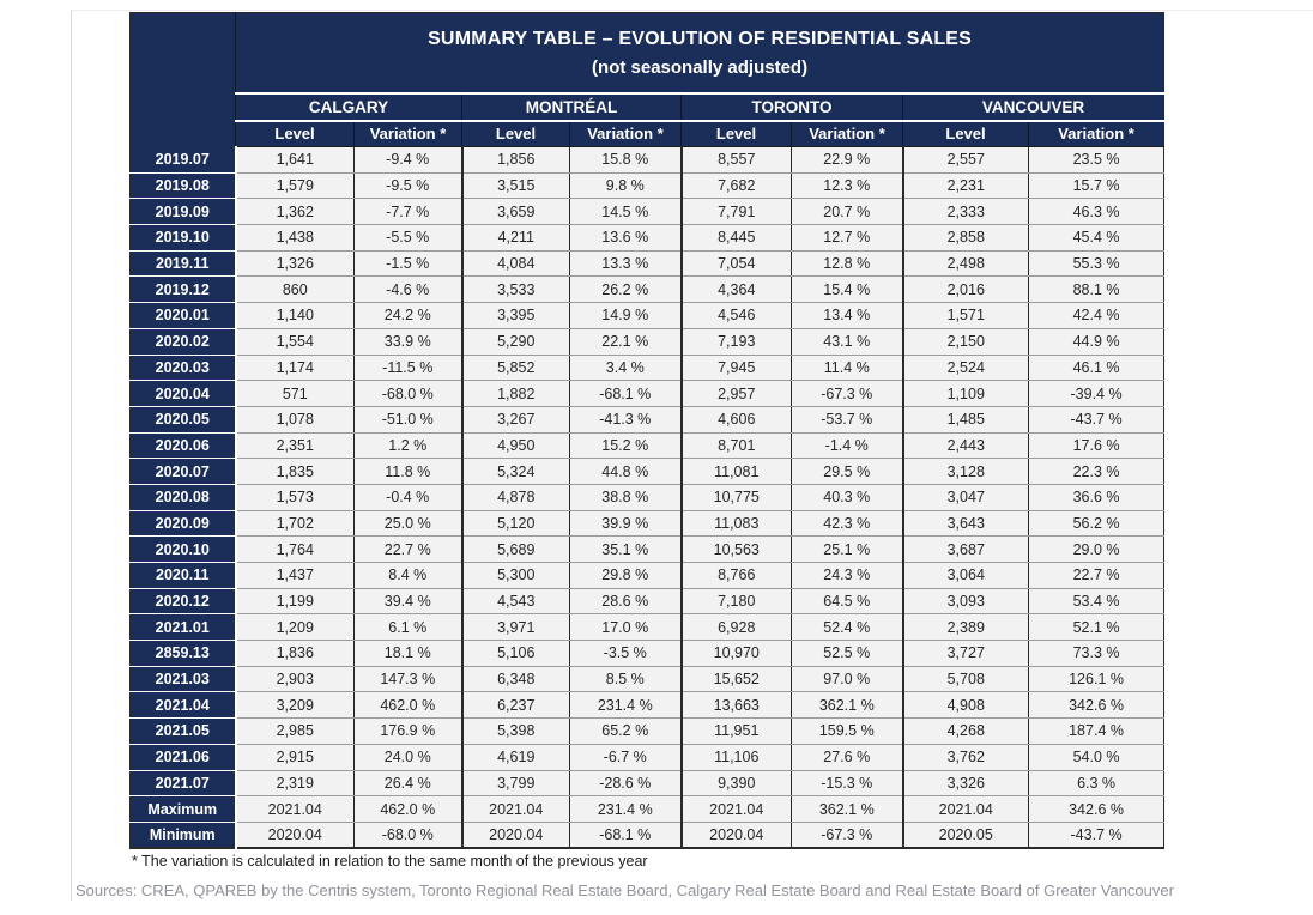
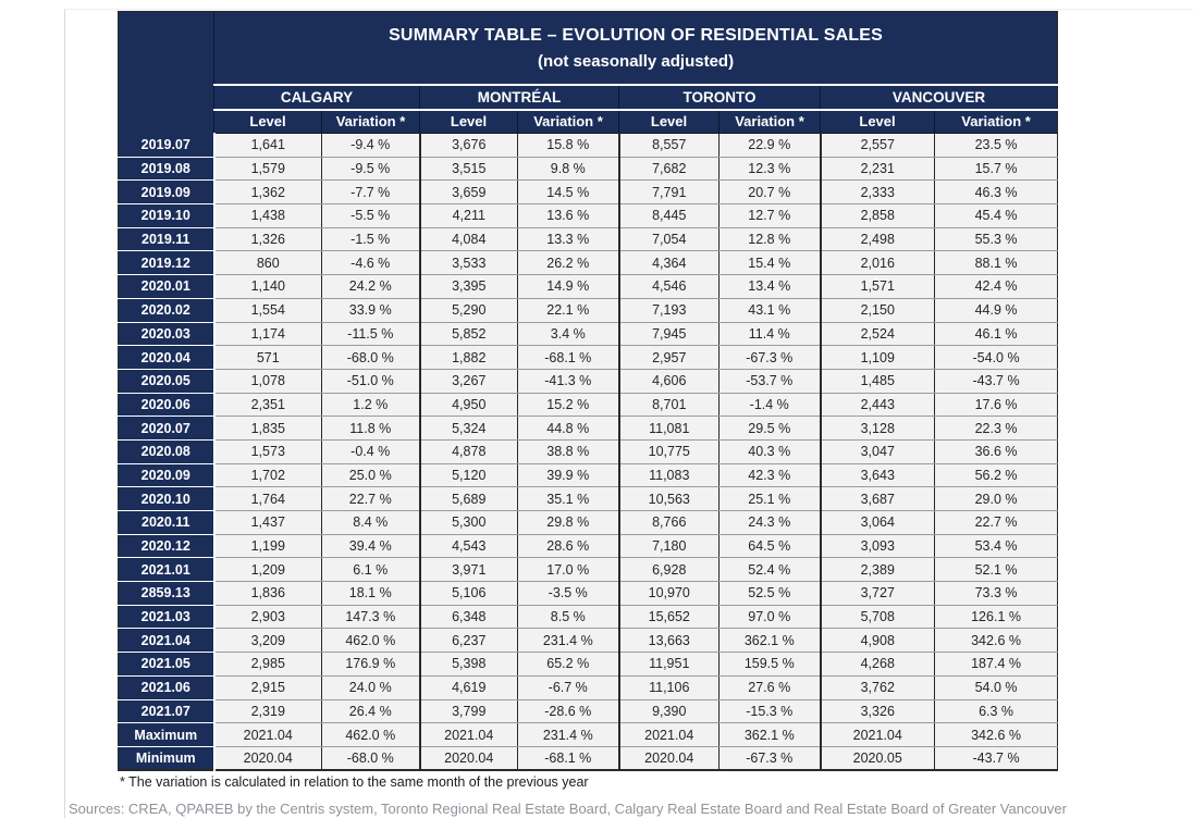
  	SUMMARY TABLE – EVOLUTION OF RESIDENTIAL SALES (not seasonally adjusted)
  CALGARY	MONTRÉAL	TORONTO	VANCOUVER
  Level	Variation *	Level	Variation *	Level	Variation *	Level	Variation *
- 2019.07	1,641	-9.4 %	1,856	15.8 %	8,557	22.9 %	2,557	23.5 %
+ 2019.07	1,641	-9.4 %	3,676	15.8 %	8,557	22.9 %	2,557	23.5 %
  2019.08	1,579	-9.5 %	3,515	9.8 %	7,682	12.3 %	2,231	15.7 %
  2019.09	1,362	-7.7 %	3,659	14.5 %	7,791	20.7 %	2,333	46.3 %
  2019.10	1,438	-5.5 %	4,211	13.6 %	8,445	12.7 %	2,858	45.4 %
  2019.11	1,326	-1.5 %	4,084	13.3 %	7,054	12.8 %	2,498	55.3 %
  2019.12	860	-4.6 %	3,533	26.2 %	4,364	15.4 %	2,016	88.1 %
  2020.01	1,140	24.2 %	3,395	14.9 %	4,546	13.4 %	1,571	42.4 %
  2020.02	1,554	33.9 %	5,290	22.1 %	7,193	43.1 %	2,150	44.9 %
  2020.03	1,174	-11.5 %	5,852	3.4 %	7,945	11.4 %	2,524	46.1 %
- 2020.04	571	-68.0 %	1,882	-68.1 %	2,957	-67.3 %	1,109	-39.4 %
+ 2020.04	571	-68.0 %	1,882	-68.1 %	2,957	-67.3 %	1,109	-54.0 %
  2020.05	1,078	-51.0 %	3,267	-41.3 %	4,606	-53.7 %	1,485	-43.7 %
  2020.06	2,351	1.2 %	4,950	15.2 %	8,701	-1.4 %	2,443	17.6 %
  2020.07	1,835	11.8 %	5,324	44.8 %	11,081	29.5 %	3,128	22.3 %
  2020.08	1,573	-0.4 %	4,878	38.8 %	10,775	40.3 %	3,047	36.6 %
  2020.09	1,702	25.0 %	5,120	39.9 %	11,083	42.3 %	3,643	56.2 %
  2020.10	1,764	22.7 %	5,689	35.1 %	10,563	25.1 %	3,687	29.0 %
  2020.11	1,437	8.4 %	5,300	29.8 %	8,766	24.3 %	3,064	22.7 %
  2020.12	1,199	39.4 %	4,543	28.6 %	7,180	64.5 %	3,093	53.4 %
  2021.01	1,209	6.1 %	3,971	17.0 %	6,928	52.4 %	2,389	52.1 %
  2859.13	1,836	18.1 %	5,106	-3.5 %	10,970	52.5 %	3,727	73.3 %
  2021.03	2,903	147.3 %	6,348	8.5 %	15,652	97.0 %	5,708	126.1 %
  2021.04	3,209	462.0 %	6,237	231.4 %	13,663	362.1 %	4,908	342.6 %
  2021.05	2,985	176.9 %	5,398	65.2 %	11,951	159.5 %	4,268	187.4 %
  2021.06	2,915	24.0 %	4,619	-6.7 %	11,106	27.6 %	3,762	54.0 %
  2021.07	2,319	26.4 %	3,799	-28.6 %	9,390	-15.3 %	3,326	6.3 %
  Maximum	2021.04	462.0 %	2021.04	231.4 %	2021.04	362.1 %	2021.04	342.6 %
  Minimum	2020.04	-68.0 %	2020.04	-68.1 %	2020.04	-67.3 %	2020.05	-43.7 %
  * The variation is calculated in relation to the same month of the previous year
  Sources: CREA, QPAREB by the Centris system, Toronto Regional Real Estate Board, Calgary Real Estate Board and Real Estate Board of Greater Vancouver
